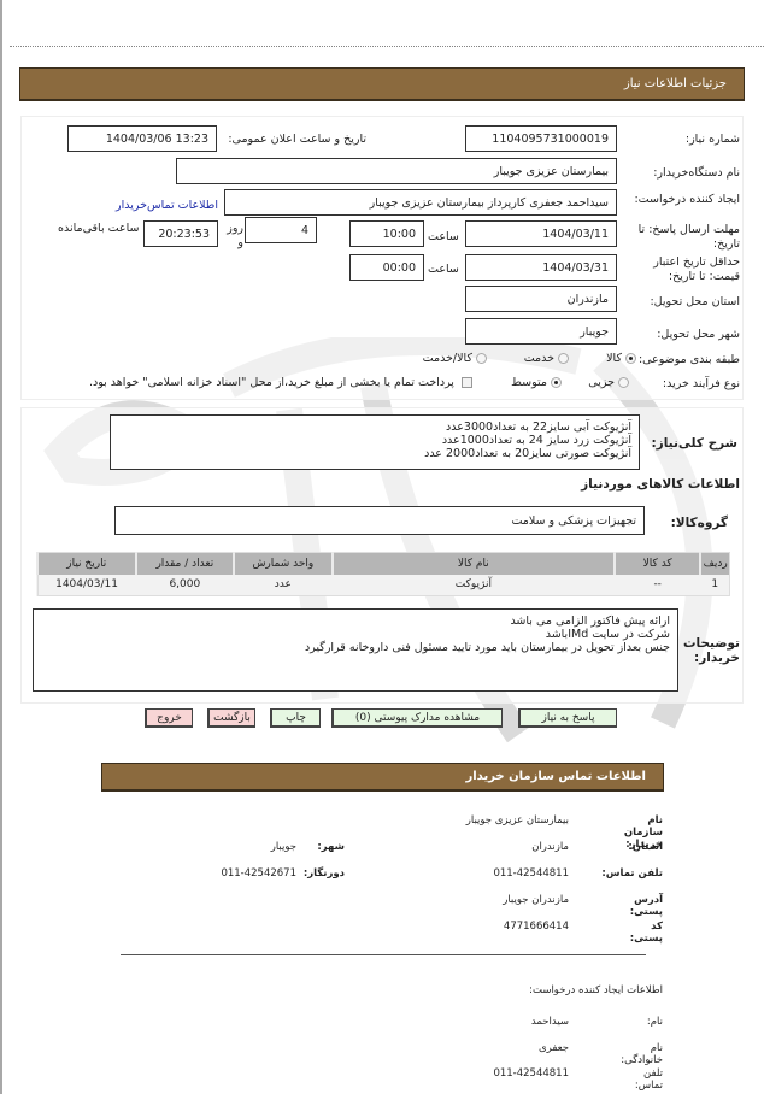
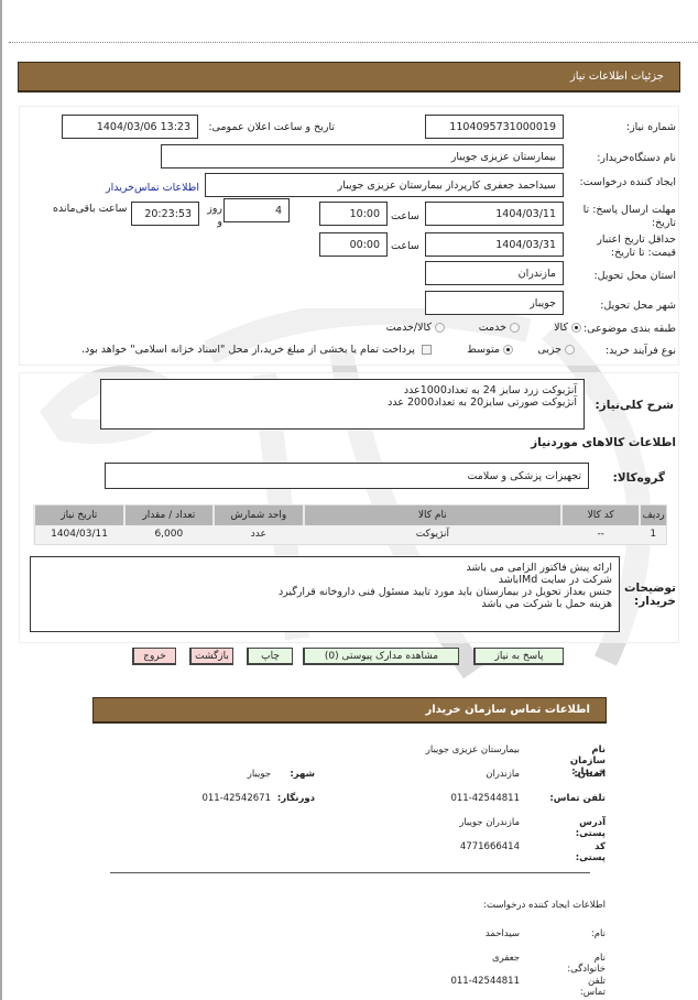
  جزئیات اطلاعات نیاز
  شماره نیاز:
  1104095731000019
  تاریخ و ساعت اعلان عمومی:
  1404/03/06 13:23
  نام دستگاه‌خریدار:
  بیمارستان عزیزی جویبار
  ایجاد کننده درخواست:
  سیداحمد جعفری کارپرداز بیمارستان عزیزی جویبار
  اطلاعات تماس‌خریدار
  مهلت ارسال پاسخ: تا تاریخ:
  1404/03/11
  ساعت
  10:00
  4
  روز و
  20:23:53
  ساعت باقی‌مانده
  حداقل تاریخ اعتبار قیمت: تا تاریخ:
  1404/03/31
  ساعت
  00:00
  استان محل تحویل:
  مازندران
  شهر محل تحویل:
  جویبار
  طبقه بندی موضوعی:
  کالا
  خدمت
  کالا/خدمت
  نوع فرآیند خرید:
  جزیی
  متوسط
  پرداخت تمام یا بخشی از مبلغ خرید،از محل "اسناد خزانه اسلامی" خواهد بود.
  شرح کلی‌نیاز:
- آنژیوکت آبی سایز22 به تعداد3000عدد
  آنژیوکت زرد سایز 24 به تعداد1000عدد
  آنژیوکت صورتی سایز20 به تعداد2000 عدد
  اطلاعات کالاهای موردنیاز
  گروه‌کالا:
  تجهیزات پزشکی و سلامت
  ردیف	کد کالا	نام کالا	واحد شمارش	تعداد / مقدار	تاریخ نیاز
  1	--	آنژیوکت	عدد	6,000	1404/03/11
  توضیحات خریدار:
  ارائه پیش فاکتور الزامی می باشد
  شرکت در سایت IMdباشد
  جنس بعداز تحویل در بیمارستان باید مورد تایید مسئول فنی داروخانه قرارگیرد
+ هزینه حمل با شرکت می باشد
  پاسخ به نیاز
  مشاهده مدارک پیوستی (0)
  چاپ
  بازگشت
  خروج
  اطلاعات تماس سازمان خریدار
  نام سازمان خریدار:
  بیمارستان عزیزی جویبار
  استان:
  مازندران
  شهر:
  جویبار
  تلفن تماس:
  011-42544811
  دورنگار:
  011-42542671
  آدرس پستی:
  مازندران جویبار
  کد پستی:
  4771666414
  اطلاعات ایجاد کننده درخواست:
  نام:
  سیداحمد
  نام خانوادگی:
  جعفری
  تلفن تماس:
  011-42544811
